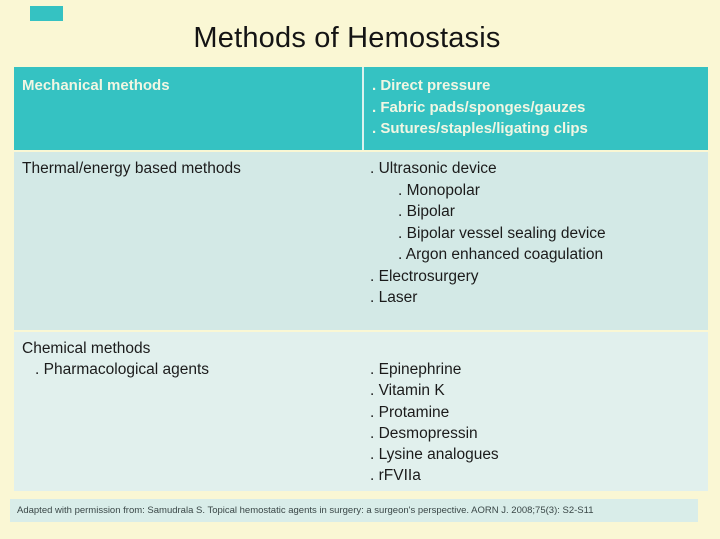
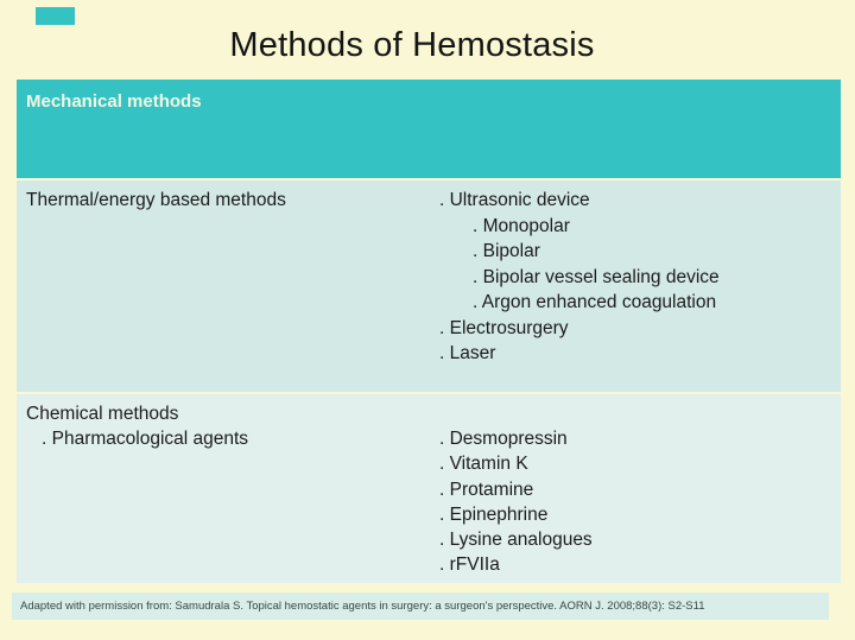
  Methods of Hemostasis
  Mechanical methods
- . Direct pressure
- . Fabric pads/sponges/gauzes
- . Sutures/staples/ligating clips
  Thermal/energy based methods
  . Ultrasonic device
  . Monopolar
  . Bipolar
  . Bipolar vessel sealing device
  . Argon enhanced coagulation
  . Electrosurgery
  . Laser
  Chemical methods
  . Pharmacological agents
- . Epinephrine
+ . Desmopressin
  . Vitamin K
  . Protamine
- . Desmopressin
+ . Epinephrine
  . Lysine analogues
  . rFVIIa
- Adapted with permission from: Samudrala S. Topical hemostatic agents in surgery: a surgeon's perspective. AORN J. 2008;75(3): S2-S11
+ Adapted with permission from: Samudrala S. Topical hemostatic agents in surgery: a surgeon's perspective. AORN J. 2008;88(3): S2-S11
